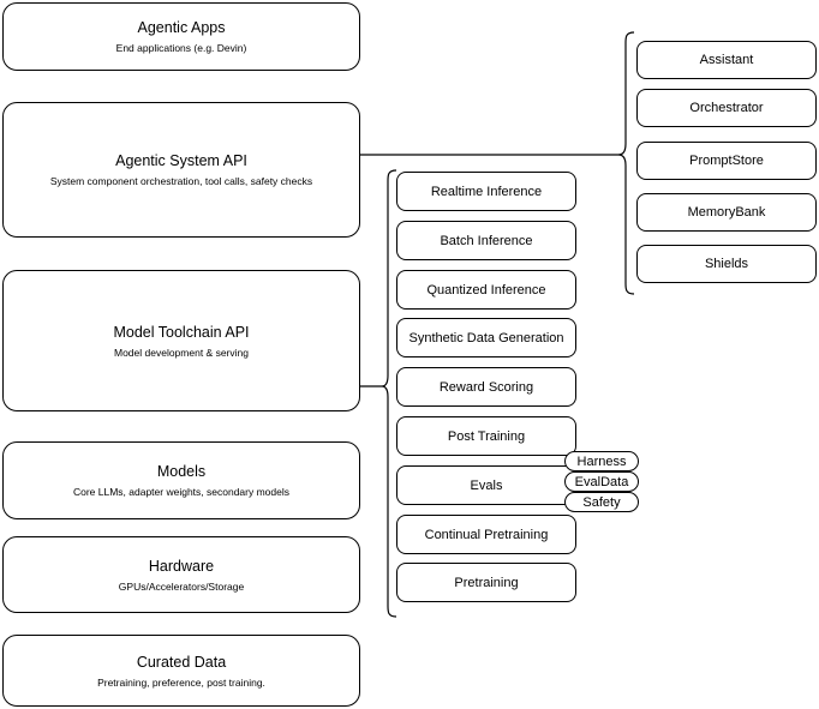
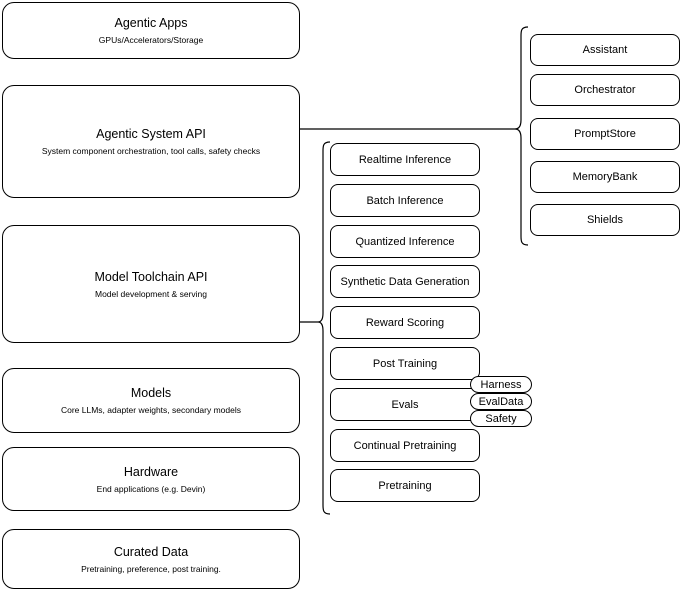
  Agentic Apps
- End applications (e.g. Devin)
+ GPUs/Accelerators/Storage
  Agentic System API
  System component orchestration, tool calls, safety checks
  Model Toolchain API
  Model development & serving
  Models
  Core LLMs, adapter weights, secondary models
  Hardware
- GPUs/Accelerators/Storage
+ End applications (e.g. Devin)
  Curated Data
  Pretraining, preference, post training.
  Realtime Inference
  Batch Inference
  Quantized Inference
  Synthetic Data Generation
  Reward Scoring
  Post Training
  Evals
  Continual Pretraining
  Pretraining
  Harness
  EvalData
  Safety
  Assistant
  Orchestrator
  PromptStore
  MemoryBank
  Shields
